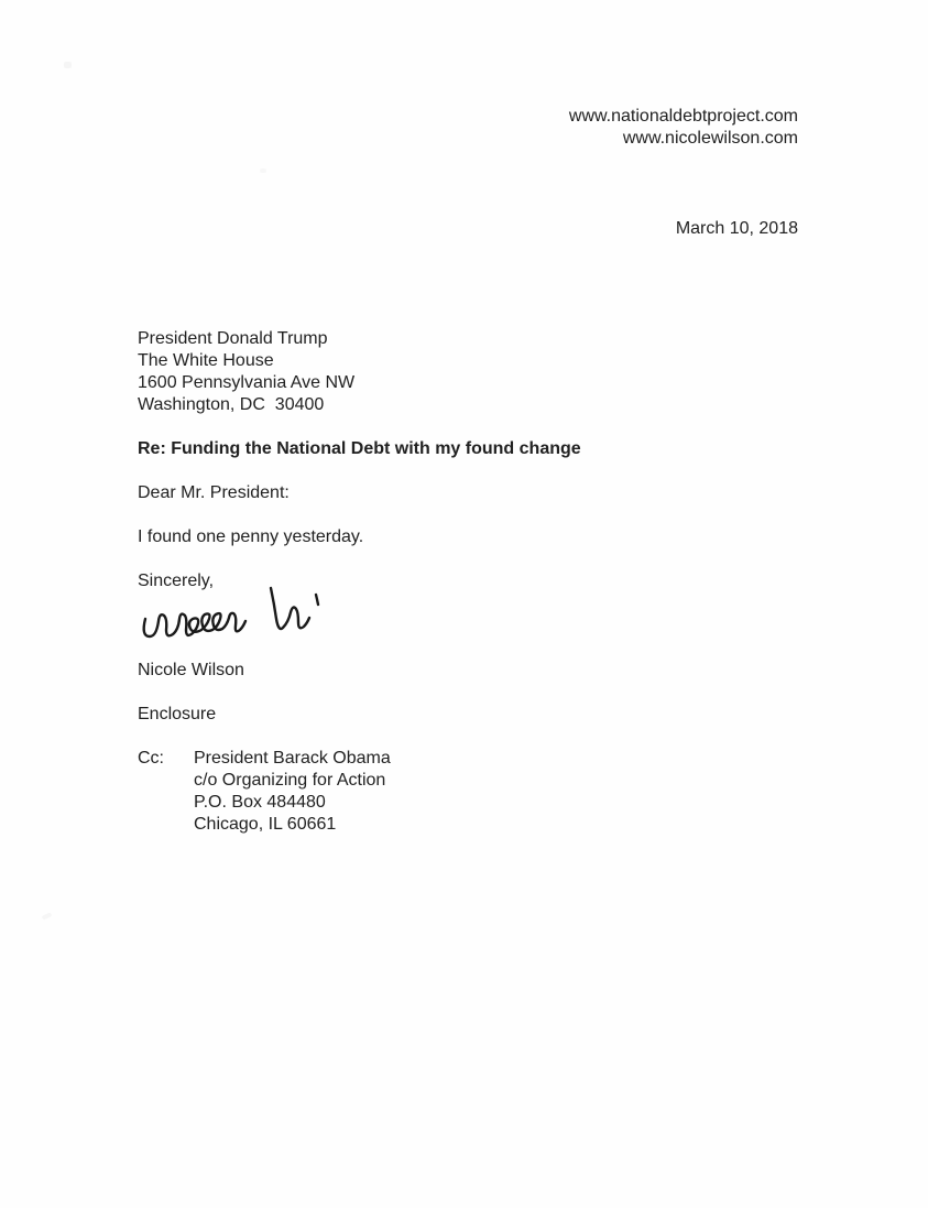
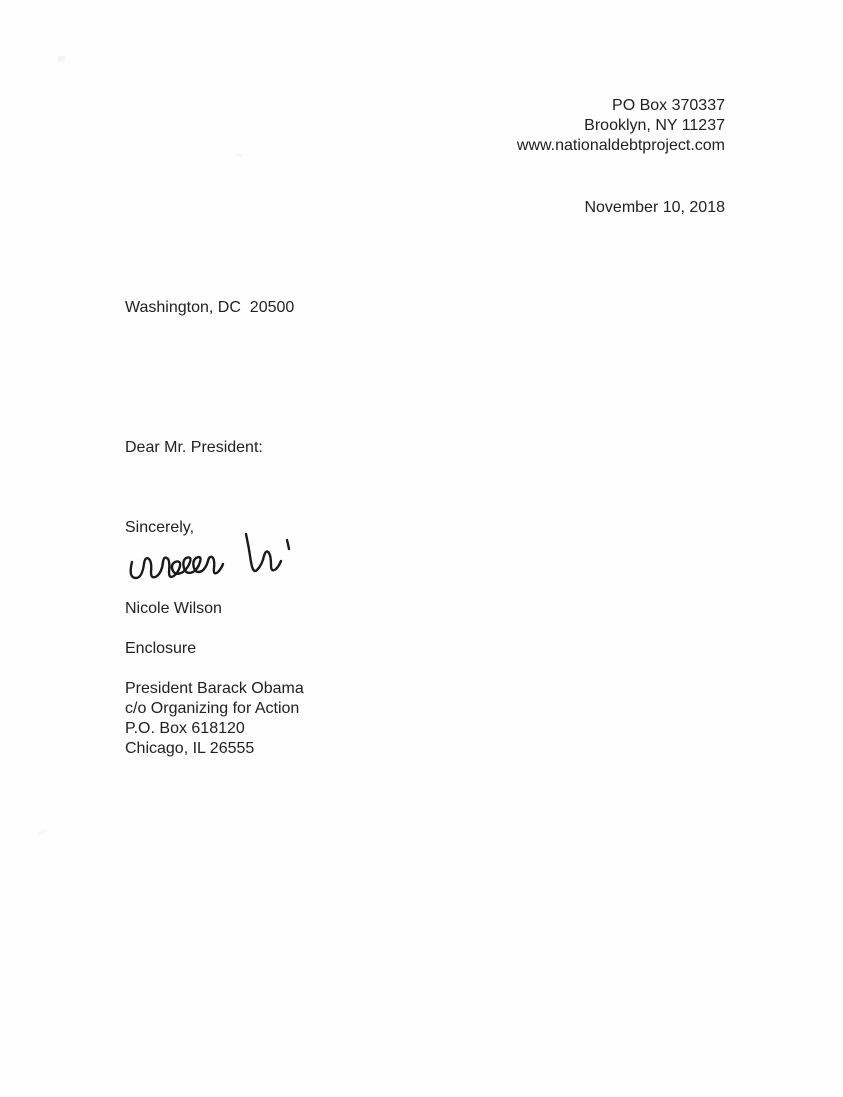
+ PO Box 370337
+ Brooklyn, NY 11237
  www.nationaldebtproject.com
- www.nicolewilson.com
- March 10, 2018
+ November 10, 2018
- President Donald Trump
- The White House
- 1600 Pennsylvania Ave NW
- Washington, DC 30400
+ Washington, DC 20500
- Re: Funding the National Debt with my found change
  Dear Mr. President:
- I found one penny yesterday.
  Sincerely,
  Nicole Wilson
  Enclosure
- Cc:
  President Barack Obama
  c/o Organizing for Action
- P.O. Box 484480
+ P.O. Box 618120
- Chicago, IL 60661
+ Chicago, IL 26555
